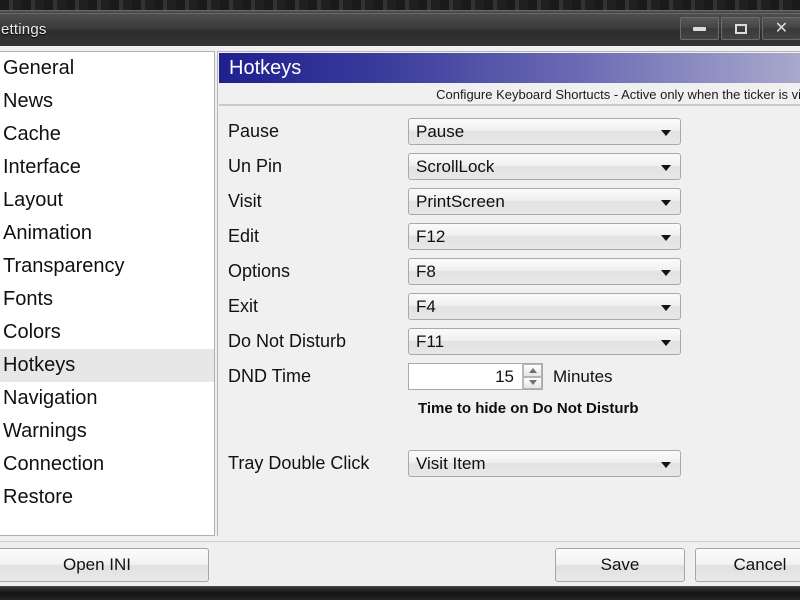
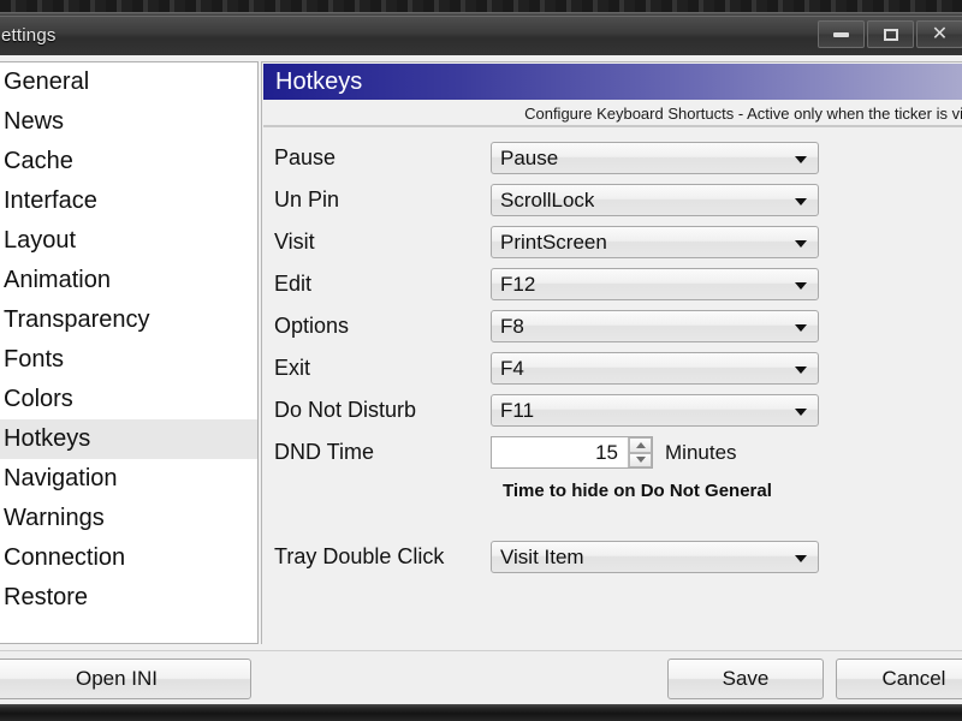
  ettings
  ✕
  General
  News
  Cache
  Interface
  Layout
  Animation
  Transparency
  Fonts
  Colors
  Hotkeys
  Navigation
  Warnings
  Connection
  Restore
  Hotkeys
  Configure Keyboard Shortucts - Active only when the ticker is v
  Pause
  Pause
  Un Pin
  ScrollLock
  Visit
  PrintScreen
  Edit
  F12
  Options
  F8
  Exit
  F4
  Do Not Disturb
  F11
  DND Time
  15
  Minutes
- Time to hide on Do Not Disturb
+ Time to hide on Do Not General
  Tray Double Click
  Visit Item
  Open INI
  Save
  Cancel
